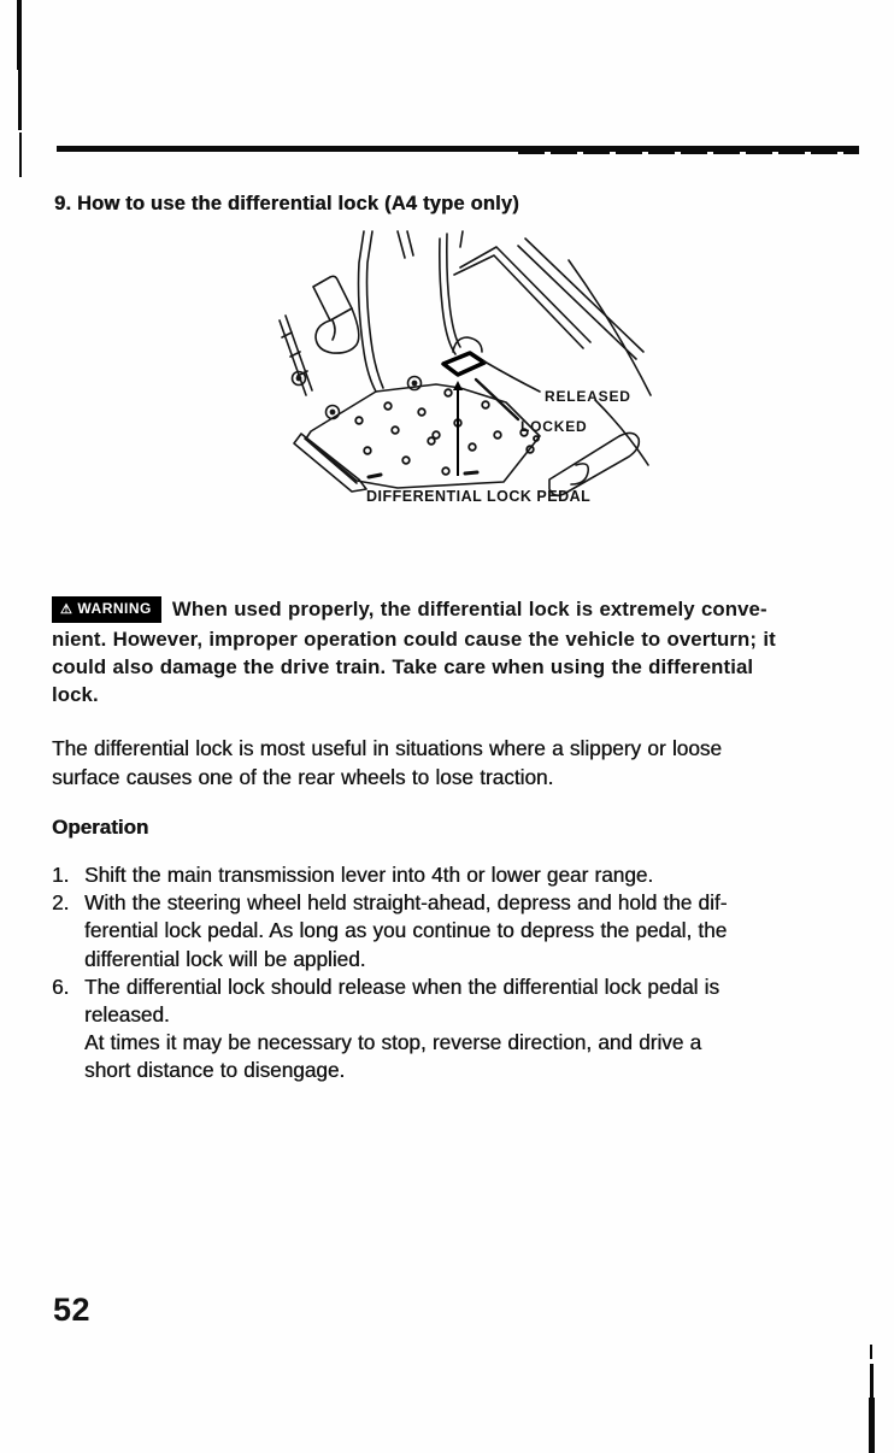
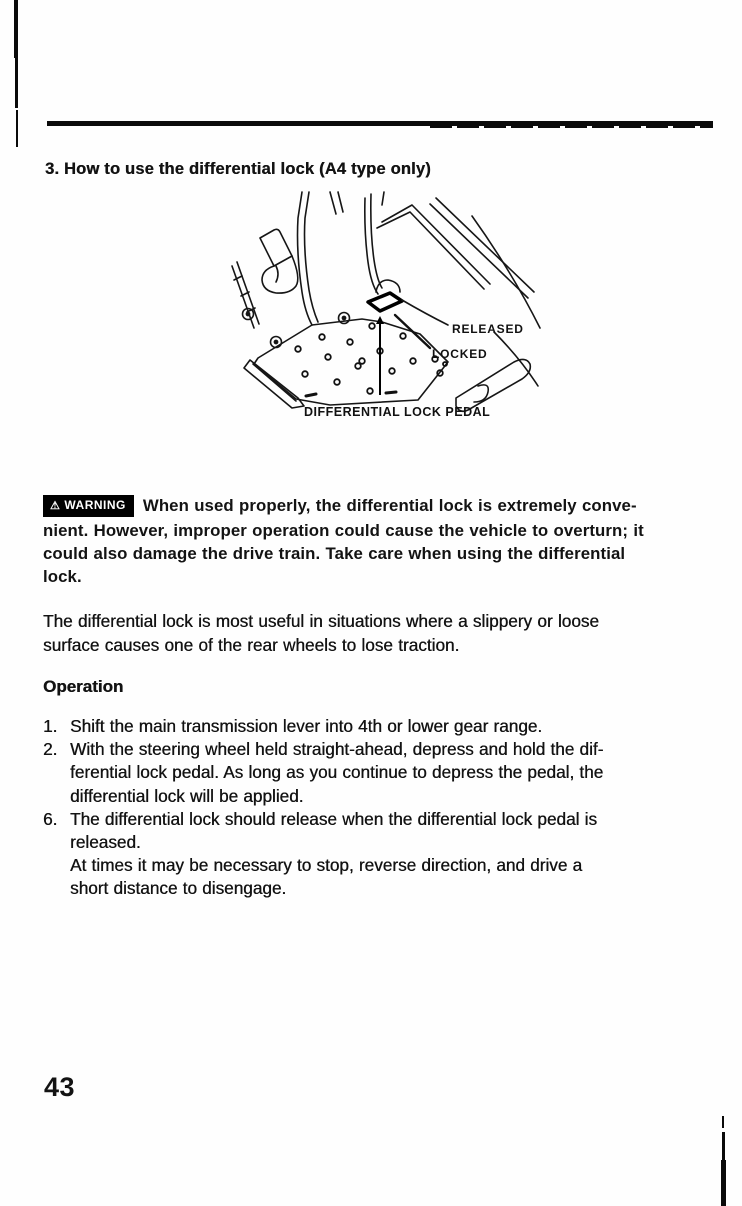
- 9. How to use the differential lock (A4 type only)
+ 3. How to use the differential lock (A4 type only)
  RELEASED
  LOCKED
  DIFFERENTIAL LOCK PEDAL
  ⚠ WARNING When used properly, the differential lock is extremely conve-
  nient. However, improper operation could cause the vehicle to overturn; it
  could also damage the drive train. Take care when using the differential
  lock.
  The differential lock is most useful in situations where a slippery or loose
  surface causes one of the rear wheels to lose traction.
  Operation
  1.
  Shift the main transmission lever into 4th or lower gear range.
  2.
  With the steering wheel held straight-ahead, depress and hold the dif-
  ferential lock pedal. As long as you continue to depress the pedal, the
  differential lock will be applied.
  6.
  The differential lock should release when the differential lock pedal is
  released.
  At times it may be necessary to stop, reverse direction, and drive a
  short distance to disengage.
- 52
+ 43
